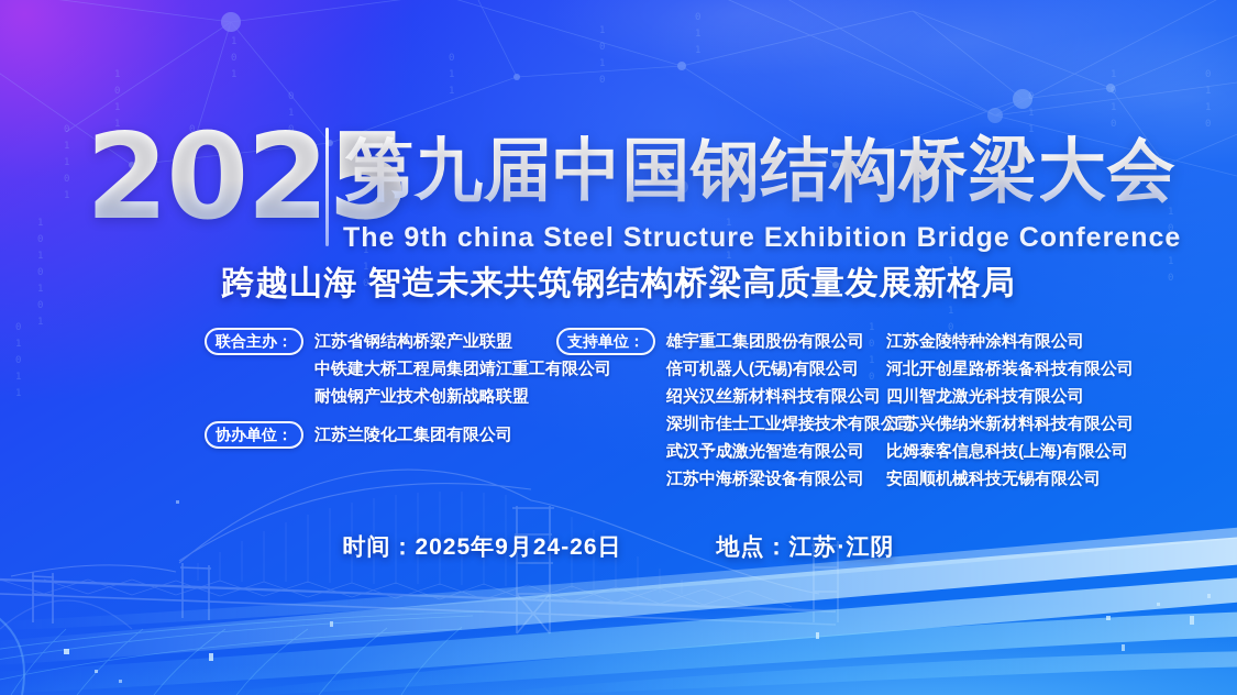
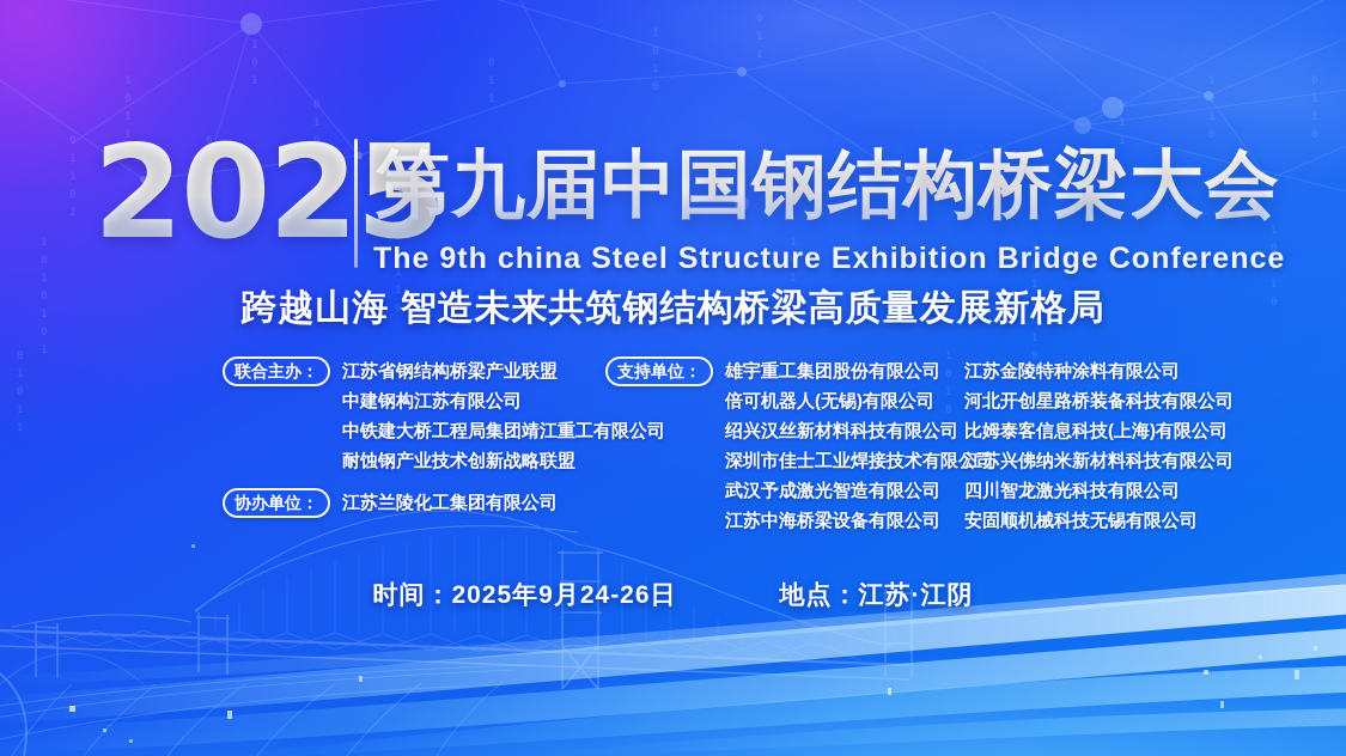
  202
  第九届中国钢结构桥梁大会
  The 9th china Steel Structure Exhibition Bridge Conference
  跨越山海 智造未来共筑钢结构桥梁高质量发展新格局
  联合主办：
  江苏省钢结构桥梁产业联盟
+ 中建钢构江苏有限公司
  中铁建大桥工程局集团靖江重工有限公司
  耐蚀钢产业技术创新战略联盟
  协办单位：
  江苏兰陵化工集团有限公司
  支持单位：
  雄宇重工集团股份有限公司
  倍可机器人(无锡)有限公司
  绍兴汉丝新材料科技有限公司
  深圳市佳士工业焊接技术有限公司
  武汉予成激光智造有限公司
  江苏中海桥梁设备有限公司
  江苏金陵特种涂料有限公司
  河北开创星路桥装备科技有限公司
- 四川智龙激光科技有限公司
+ 比姆泰客信息科技(上海)有限公司
  江苏兴佛纳米新材料科技有限公司
- 比姆泰客信息科技(上海)有限公司
+ 四川智龙激光科技有限公司
  安固顺机械科技无锡有限公司
  时间：2025年9月24-26日
  地点：江苏·江阴
